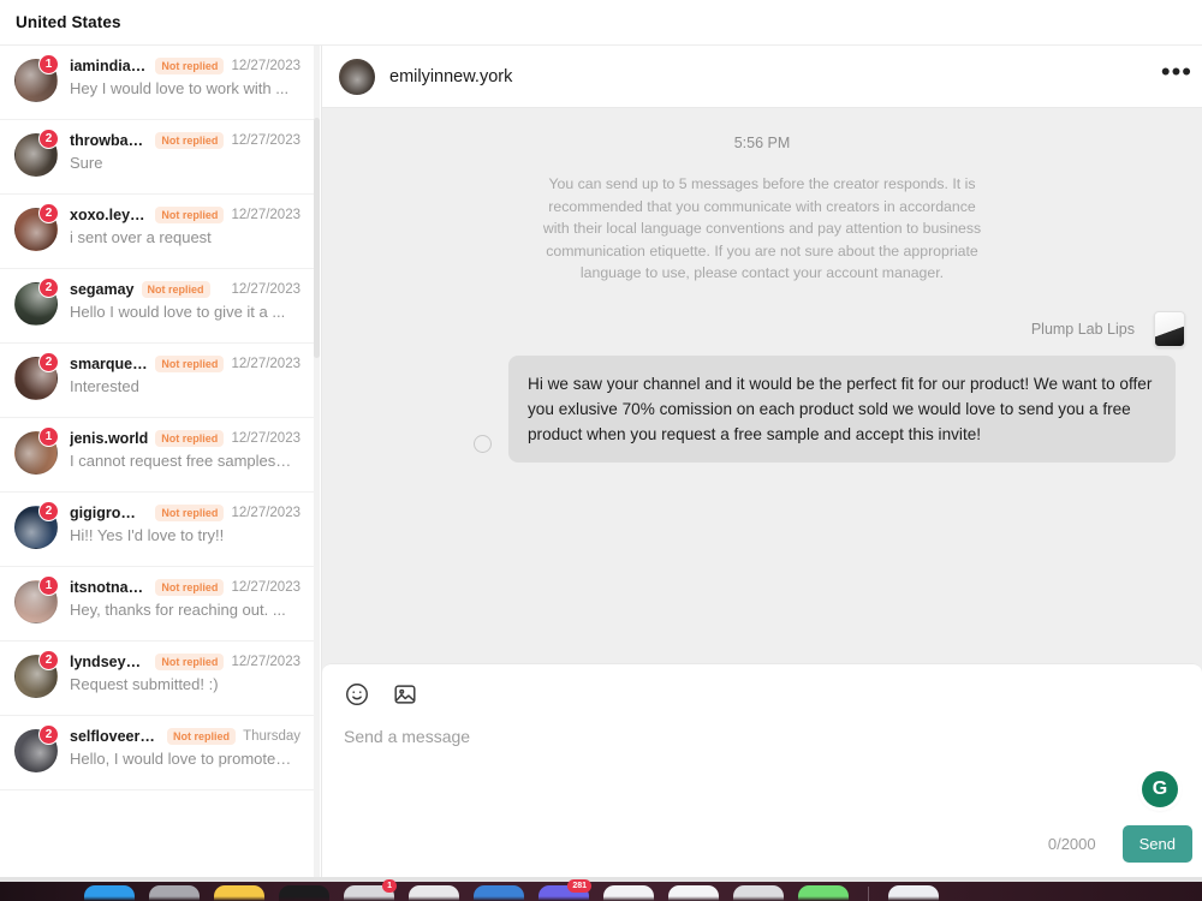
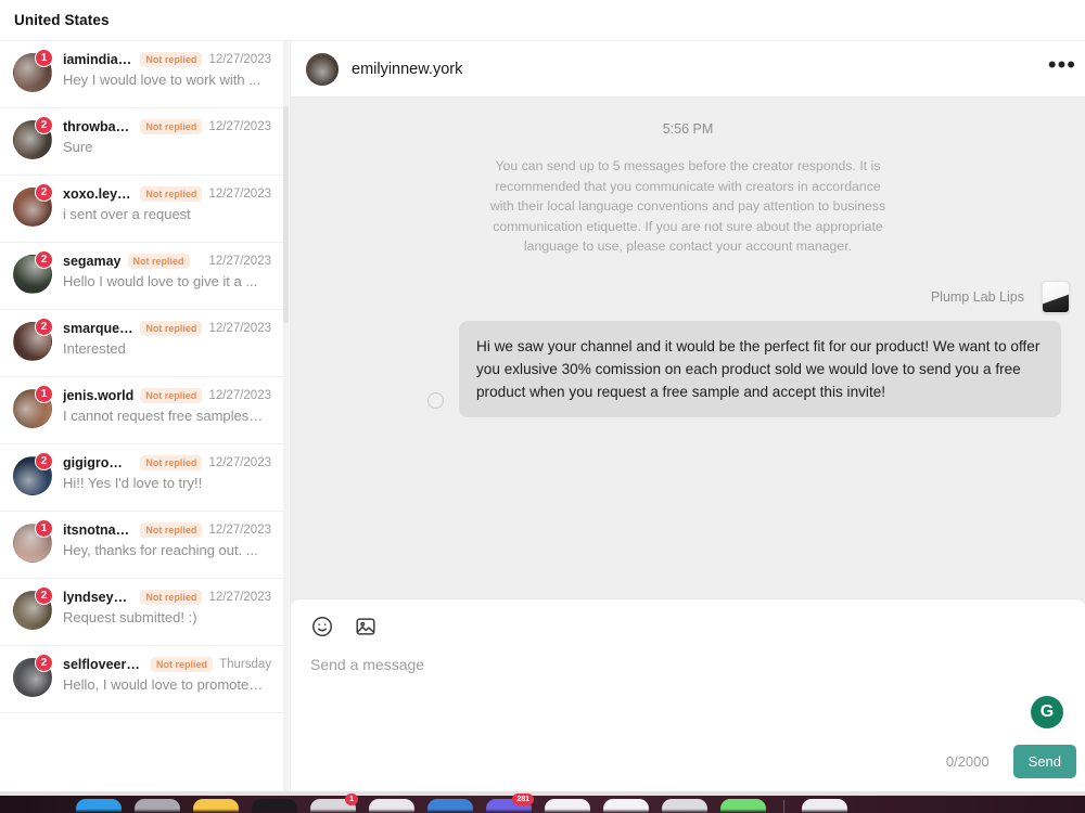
  United States
  1
  iamindiaax
  Not replied
  12/27/2023
  Hey I would love to work with ...
  2
  throwback
  Not replied
  12/27/2023
  Sure
  2
  xoxo.leyley
  Not replied
  12/27/2023
  i sent over a request
  2
  segamay
  Not replied
  12/27/2023
  Hello I would love to give it a ...
  2
  smarques9
  Not replied
  12/27/2023
  Interested
  1
  jenis.world
  Not replied
  12/27/2023
  I cannot request free samples…
  2
  gigigromba
  Not replied
  12/27/2023
  Hi!! Yes I'd love to try!!
  1
  itsnotnayar
  Not replied
  12/27/2023
  Hey, thanks for reaching out. ...
  2
  lyndseydot
  Not replied
  12/27/2023
  Request submitted! :)
  2
  selfloveera_l
  Not replied
  Thursday
  Hello, I would love to promote…
  emilyinnew.york
  •••
  5:56 PM
  You can send up to 5 messages before the creator responds. It is recommended that you communicate with creators in accordance with their local language conventions and pay attention to business communication etiquette. If you are not sure about the appropriate language to use, please contact your account manager.
  Plump Lab Lips
- Hi we saw your channel and it would be the perfect fit for our product! We want to offer you exlusive 70% comission on each product sold we would love to send you a free product when you request a free sample and accept this invite!
+ Hi we saw your channel and it would be the perfect fit for our product! We want to offer you exlusive 30% comission on each product sold we would love to send you a free product when you request a free sample and accept this invite!
  Send a message
  G
  0/2000
  Send
